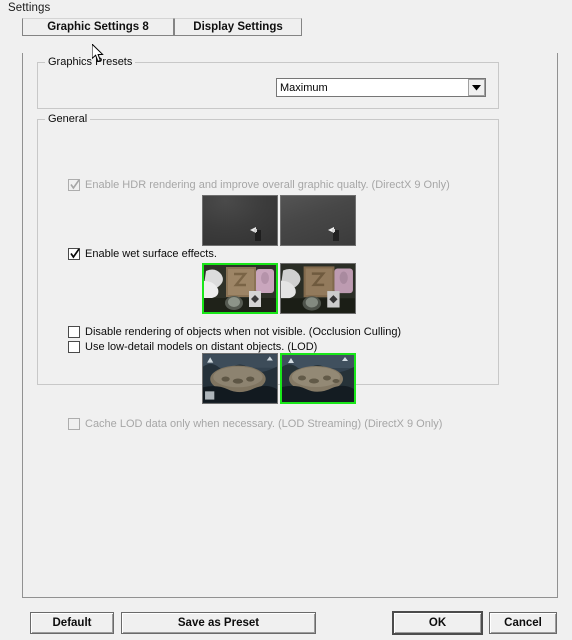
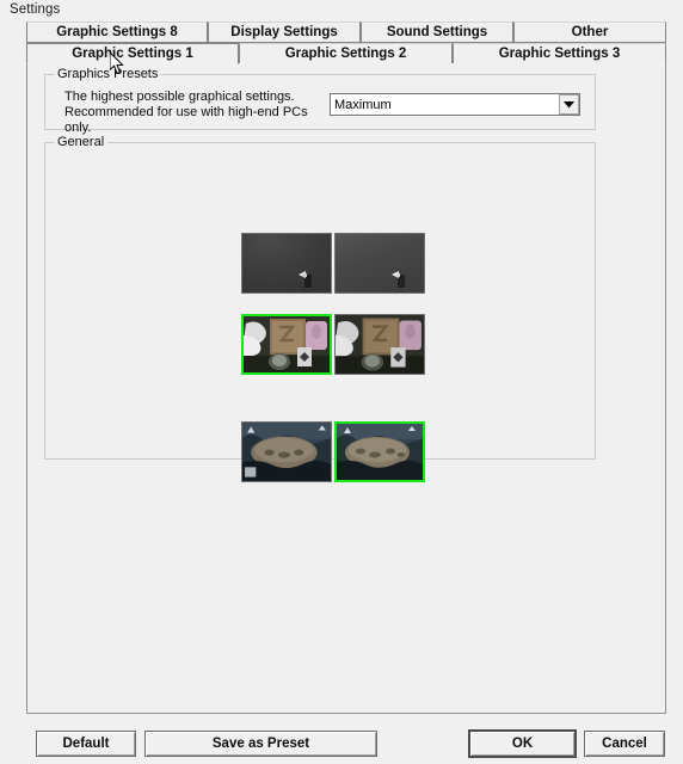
  Settings
  Graphic Settings 8
  Display Settings
+ Sound Settings
+ Other
+ Graphic Settings 1
+ Graphic Settings 2
+ Graphic Settings 3
  Graphics Presets
+ The highest possible graphical settings. Recommended for use with high-end PCs only.
  Maximum
  General
- Enable HDR rendering and improve overall graphic qualty. (DirectX 9 Only)
- Enable wet surface effects.
- Disable rendering of objects when not visible. (Occlusion Culling)
- Use low-detail models on distant objects. (LOD)
- Cache LOD data only when necessary. (LOD Streaming) (DirectX 9 Only)
  Default
  Save as Preset
  OK
  Cancel
